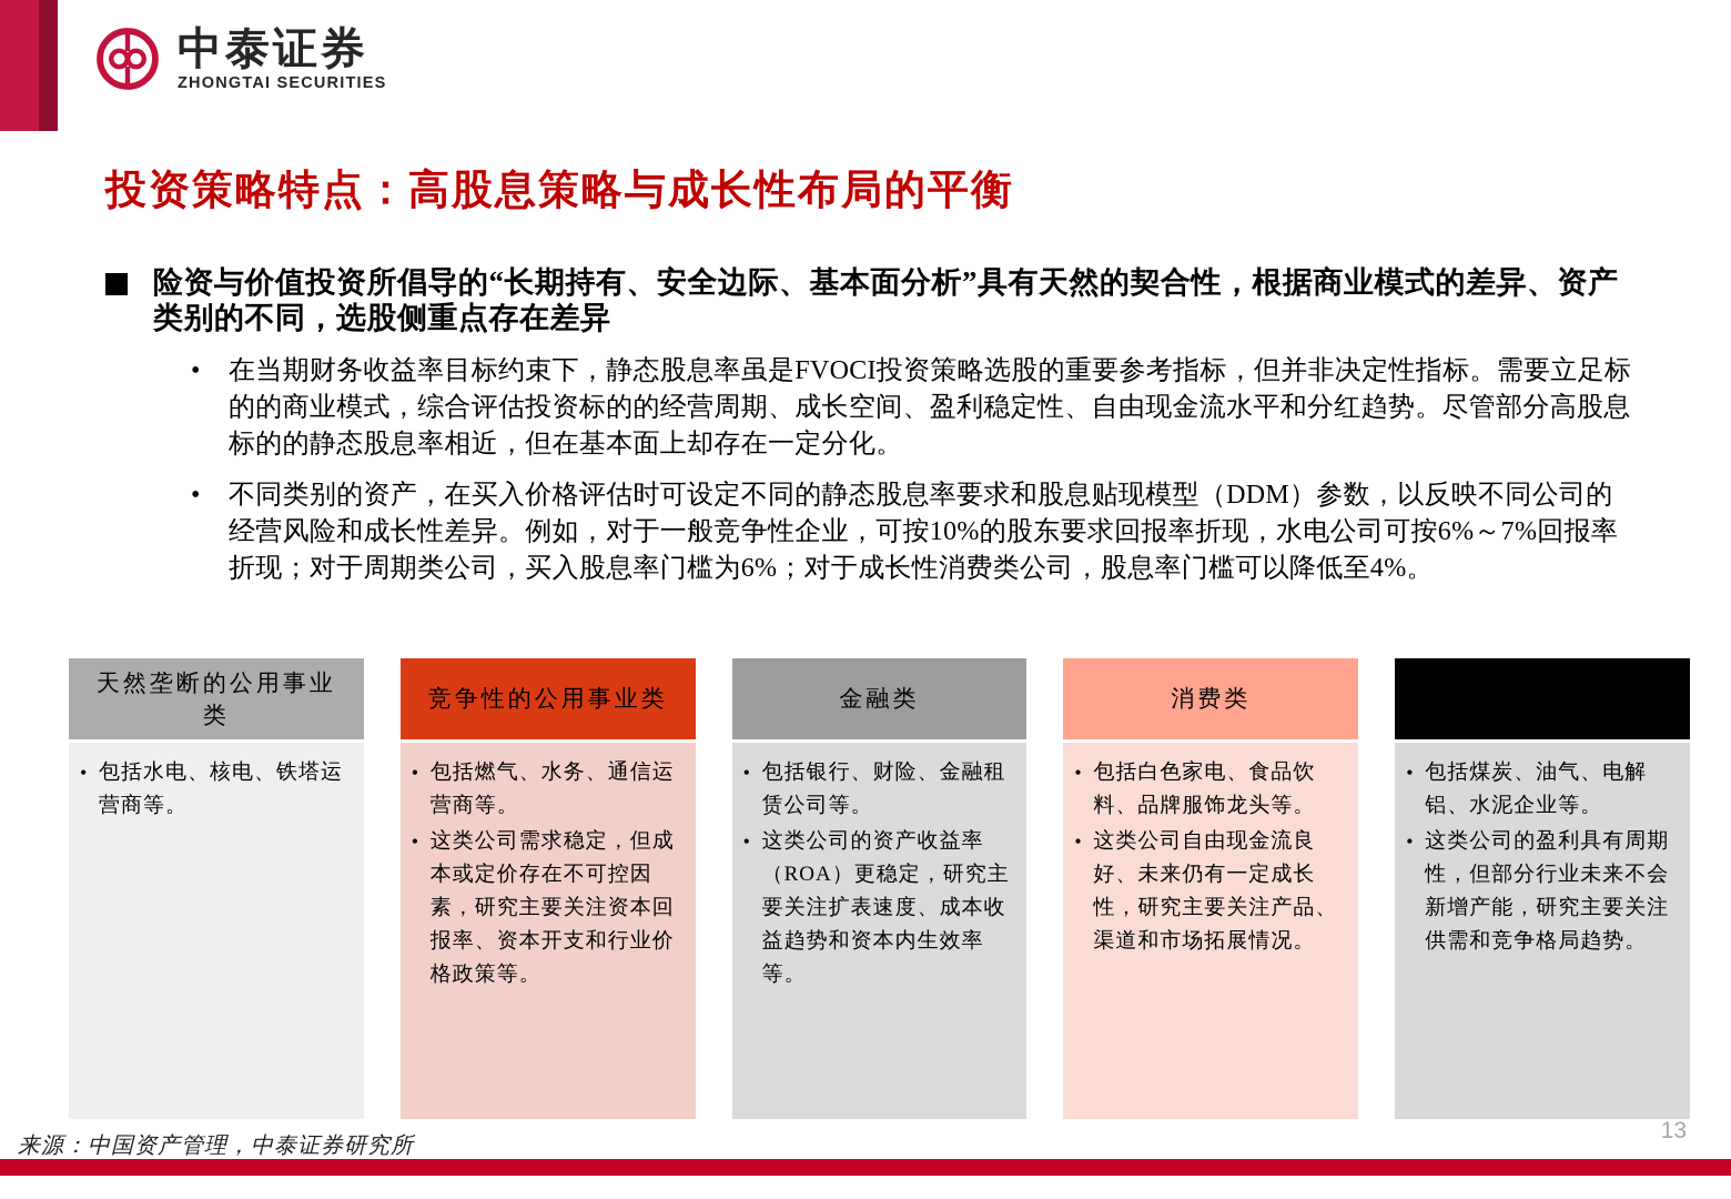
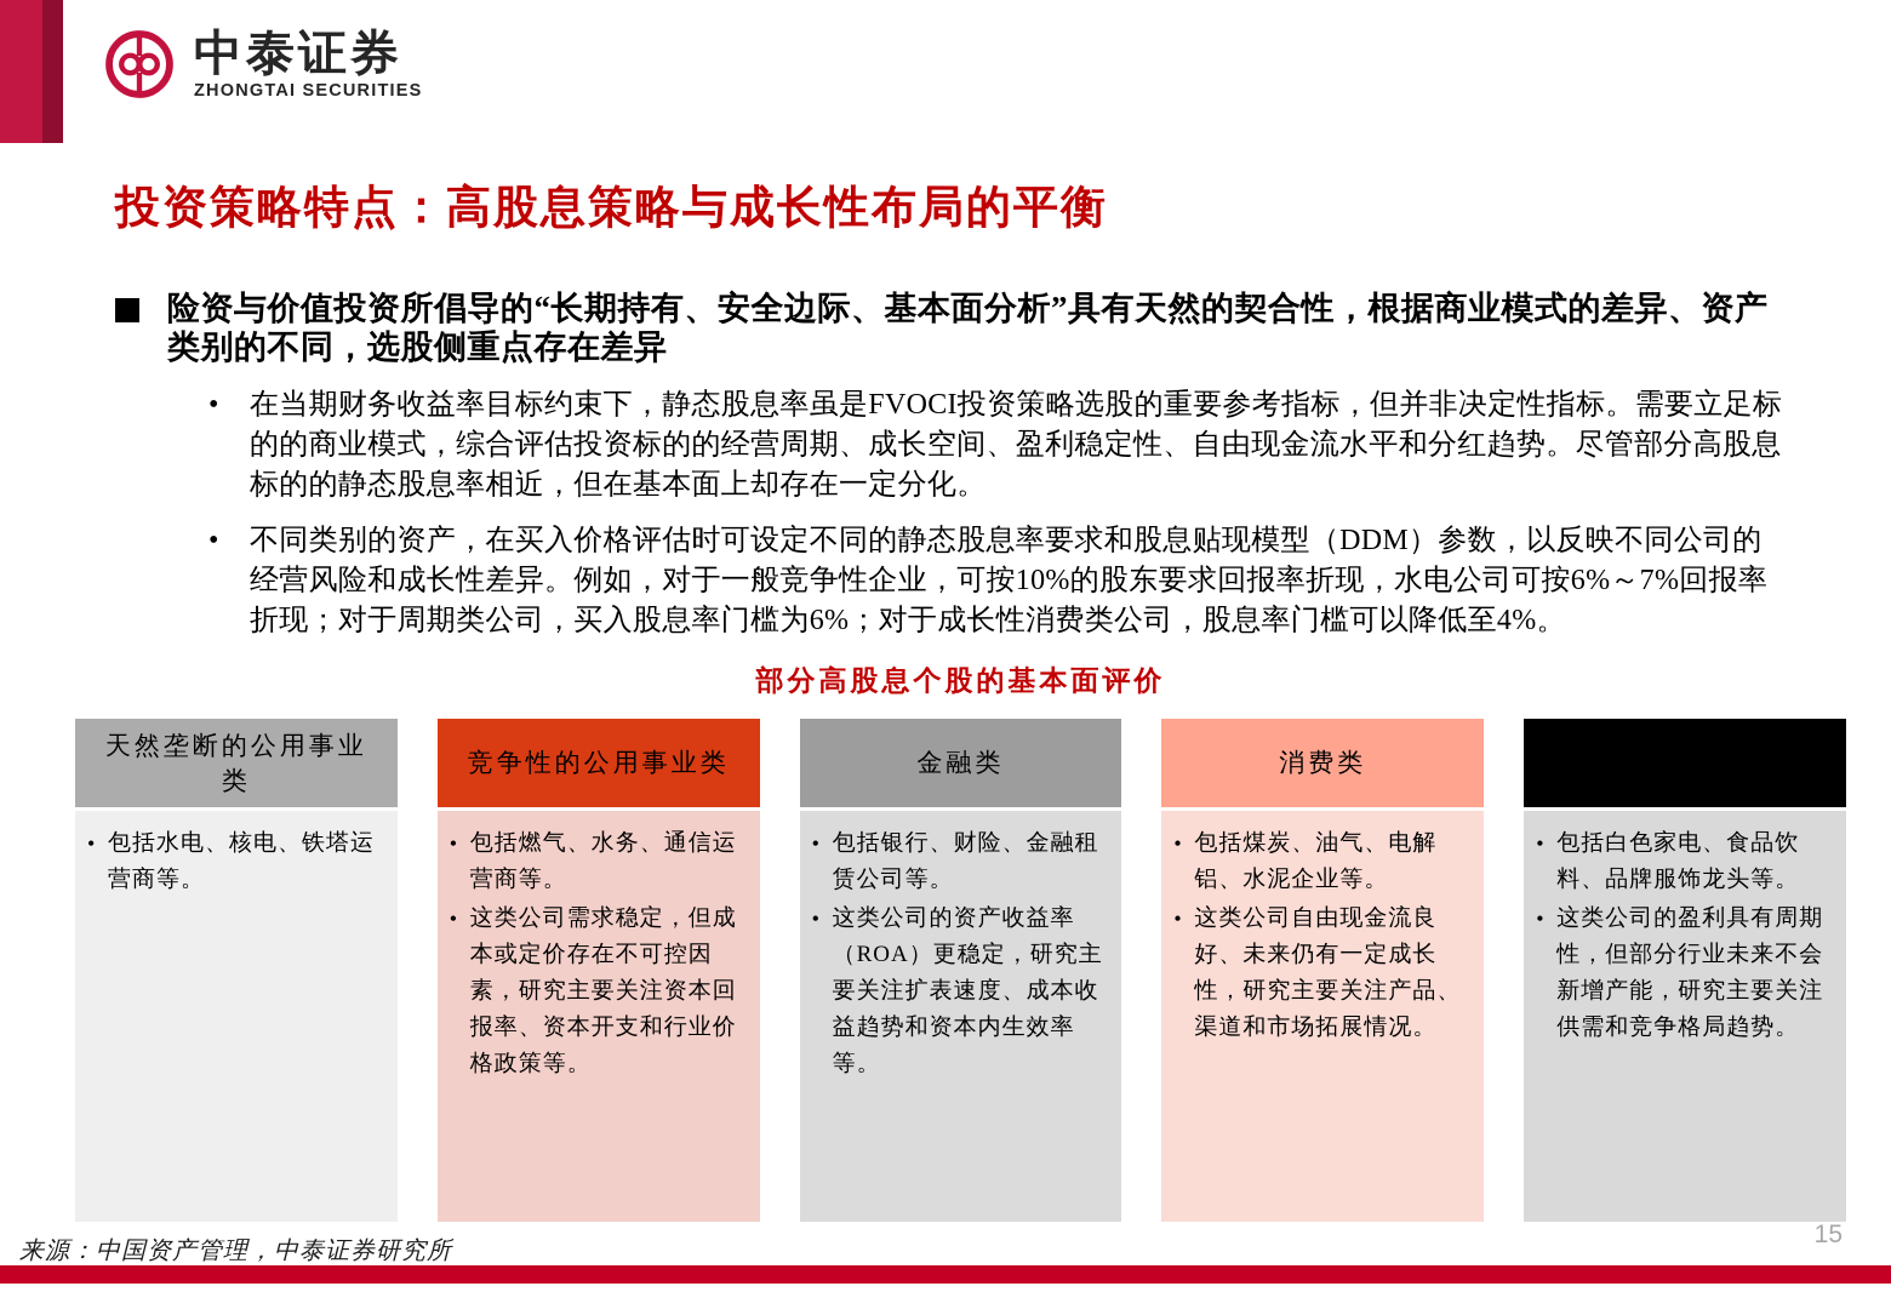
  中泰证券
  ZHONGTAI SECURITIES
  投资策略特点：高股息策略与成长性布局的平衡
  险资与价值投资所倡导的“长期持有、安全边际、基本面分析”具有天然的契合性，根据商业模式的差异、资产类别的不同，选股侧重点存在差异
  在当期财务收益率目标约束下，静态股息率虽是FVOCI投资策略选股的重要参考指标，但并非决定性指标。需要立足标的的商业模式，综合评估投资标的的经营周期、成长空间、盈利稳定性、自由现金流水平和分红趋势。尽管部分高股息标的的静态股息率相近，但在基本面上却存在一定分化。
  不同类别的资产，在买入价格评估时可设定不同的静态股息率要求和股息贴现模型（DDM）参数，以反映不同公司的经营风险和成长性差异。例如，对于一般竞争性企业，可按10%的股东要求回报率折现，水电公司可按6%～7%回报率折现；对于周期类公司，买入股息率门槛为6%；对于成长性消费类公司，股息率门槛可以降低至4%。
+ 部分高股息个股的基本面评价
  天然垄断的公用事业类
  包括水电、核电、铁塔运营商等。
  竞争性的公用事业类
  包括燃气、水务、通信运营商等。
  这类公司需求稳定，但成本或定价存在不可控因素，研究主要关注资本回报率、资本开支和行业价格政策等。
  金融类
  包括银行、财险、金融租赁公司等。
  这类公司的资产收益率（ROA）更稳定，研究主要关注扩表速度、成本收益趋势和资本内生效率等。
  消费类
- 包括白色家电、食品饮料、品牌服饰龙头等。
+ 包括煤炭、油气、电解铝、水泥企业等。
  这类公司自由现金流良好、未来仍有一定成长性，研究主要关注产品、渠道和市场拓展情况。
- 包括煤炭、油气、电解铝、水泥企业等。
+ 包括白色家电、食品饮料、品牌服饰龙头等。
  这类公司的盈利具有周期性，但部分行业未来不会新增产能，研究主要关注供需和竞争格局趋势。
  来源：中国资产管理，中泰证券研究所
- 13
+ 15
